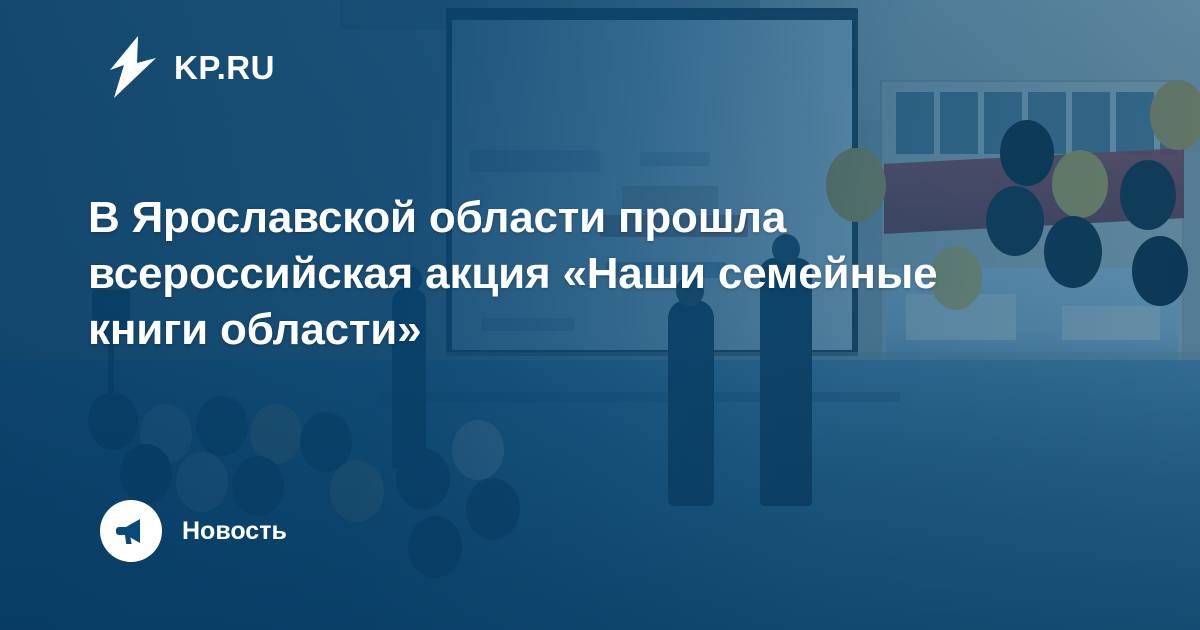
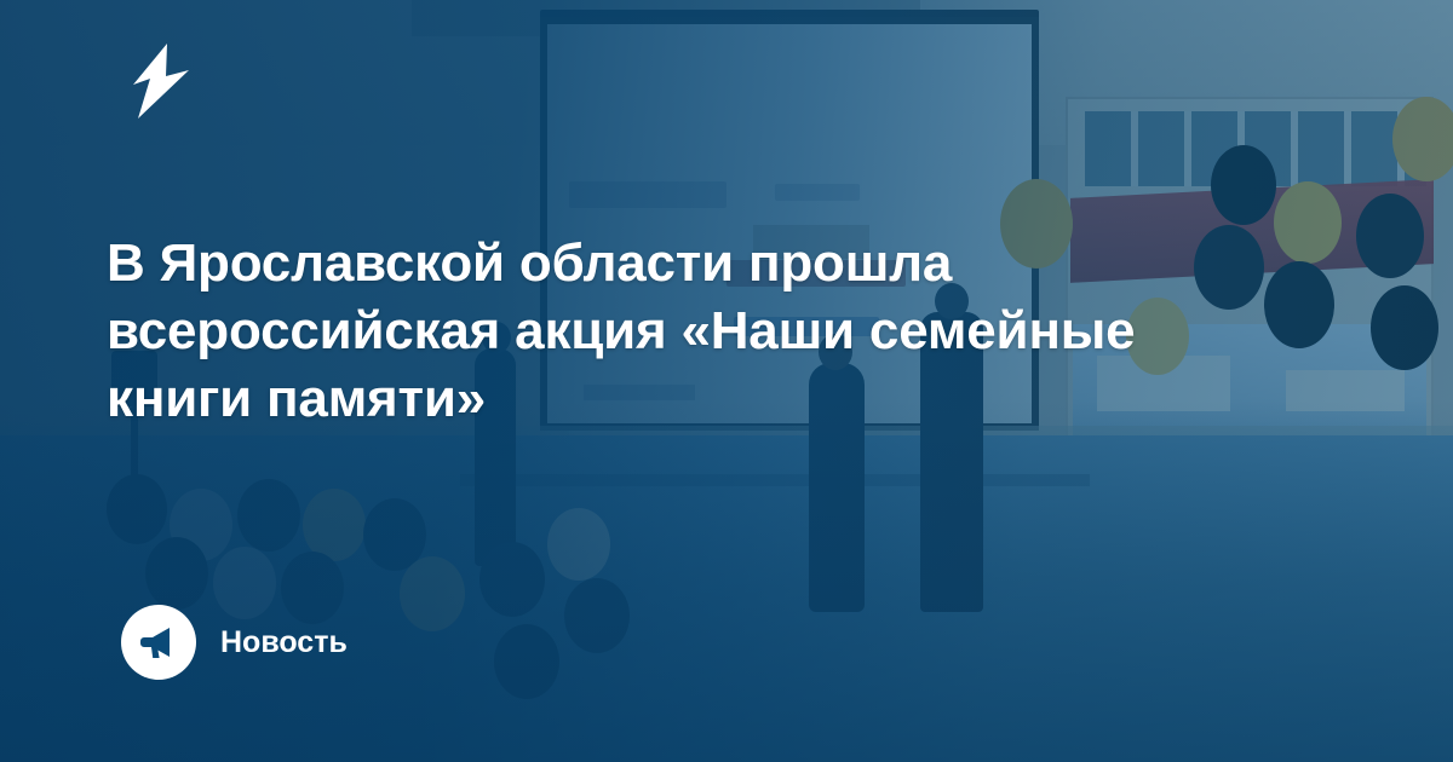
- KP.RU
- В Ярославской области прошла всероссийская акция «Наши семейные книги области»
+ В Ярославской области прошла всероссийская акция «Наши семейные книги памяти»
  Новость
